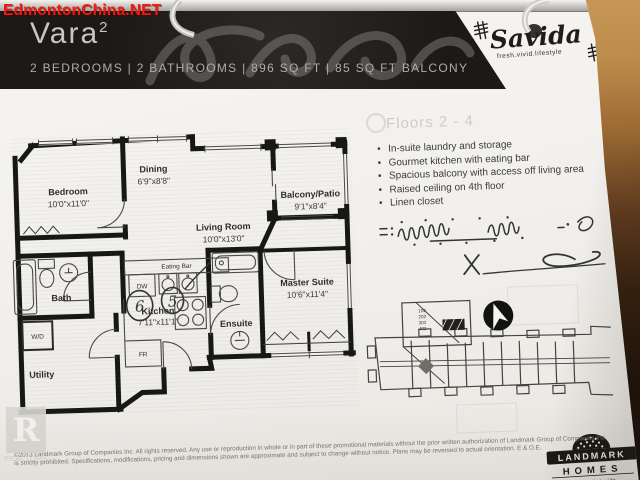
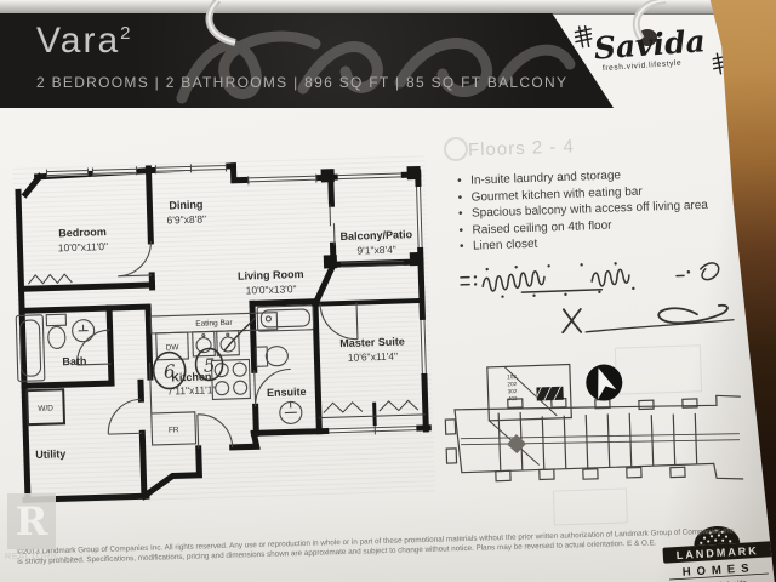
- EdmontonChina.NET
